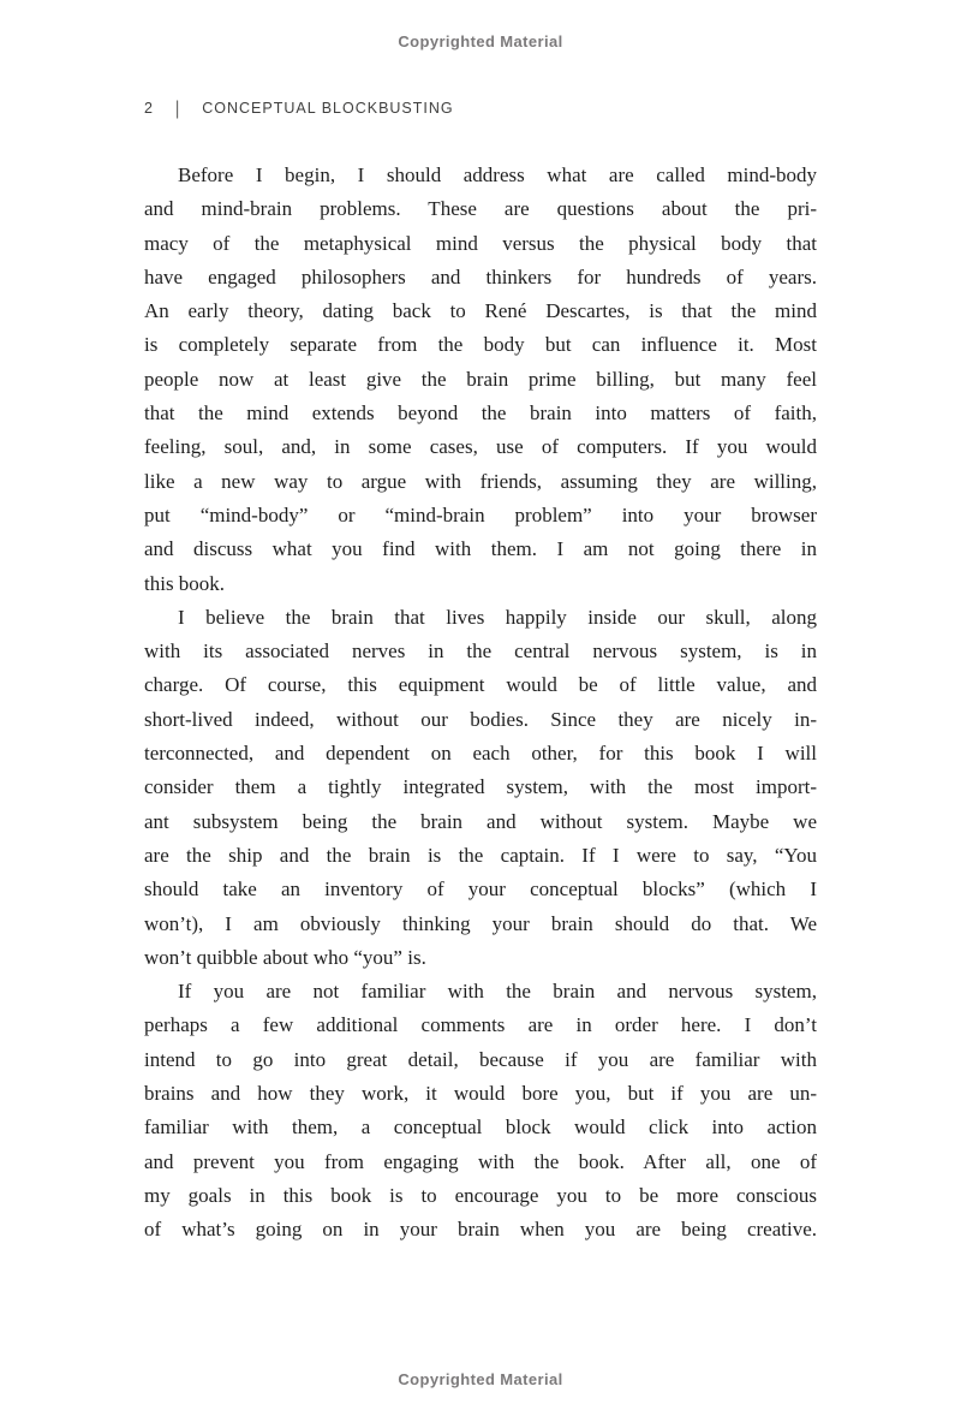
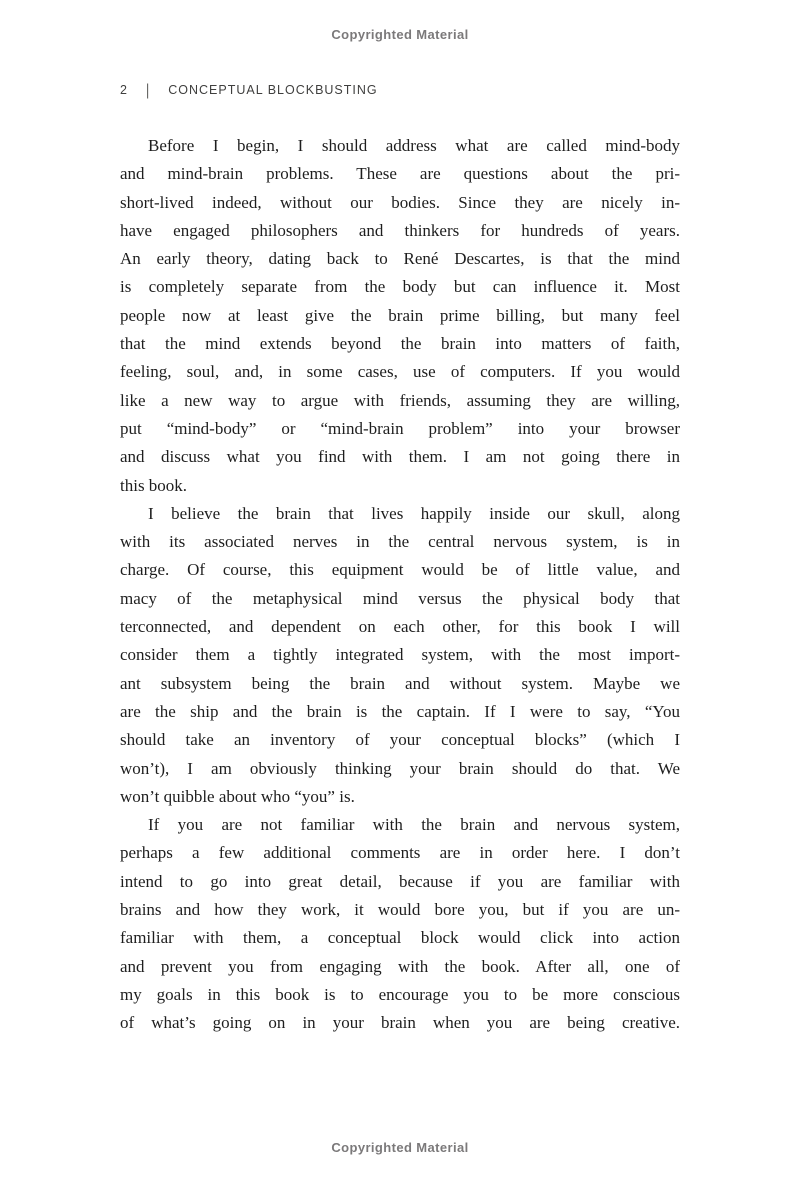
  Copyrighted Material
  2
  |
  CONCEPTUAL BLOCKBUSTING
  Before I begin, I should address what are called mind-body
  and mind-brain problems. These are questions about the pri-
- macy of the metaphysical mind versus the physical body that
+ short-lived indeed, without our bodies. Since they are nicely in-
  have engaged philosophers and thinkers for hundreds of years.
  An early theory, dating back to René Descartes, is that the mind
  is completely separate from the body but can influence it. Most
  people now at least give the brain prime billing, but many feel
  that the mind extends beyond the brain into matters of faith,
  feeling, soul, and, in some cases, use of computers. If you would
  like a new way to argue with friends, assuming they are willing,
  put “mind-body” or “mind-brain problem” into your browser
  and discuss what you find with them. I am not going there in
  this book.
  I believe the brain that lives happily inside our skull, along
  with its associated nerves in the central nervous system, is in
  charge. Of course, this equipment would be of little value, and
- short-lived indeed, without our bodies. Since they are nicely in-
+ macy of the metaphysical mind versus the physical body that
  terconnected, and dependent on each other, for this book I will
  consider them a tightly integrated system, with the most import-
  ant subsystem being the brain and without system. Maybe we
  are the ship and the brain is the captain. If I were to say, “You
  should take an inventory of your conceptual blocks” (which I
  won’t), I am obviously thinking your brain should do that. We
  won’t quibble about who “you” is.
  If you are not familiar with the brain and nervous system,
  perhaps a few additional comments are in order here. I don’t
  intend to go into great detail, because if you are familiar with
  brains and how they work, it would bore you, but if you are un-
  familiar with them, a conceptual block would click into action
  and prevent you from engaging with the book. After all, one of
  my goals in this book is to encourage you to be more conscious
  of what’s going on in your brain when you are being creative.
  Copyrighted Material
